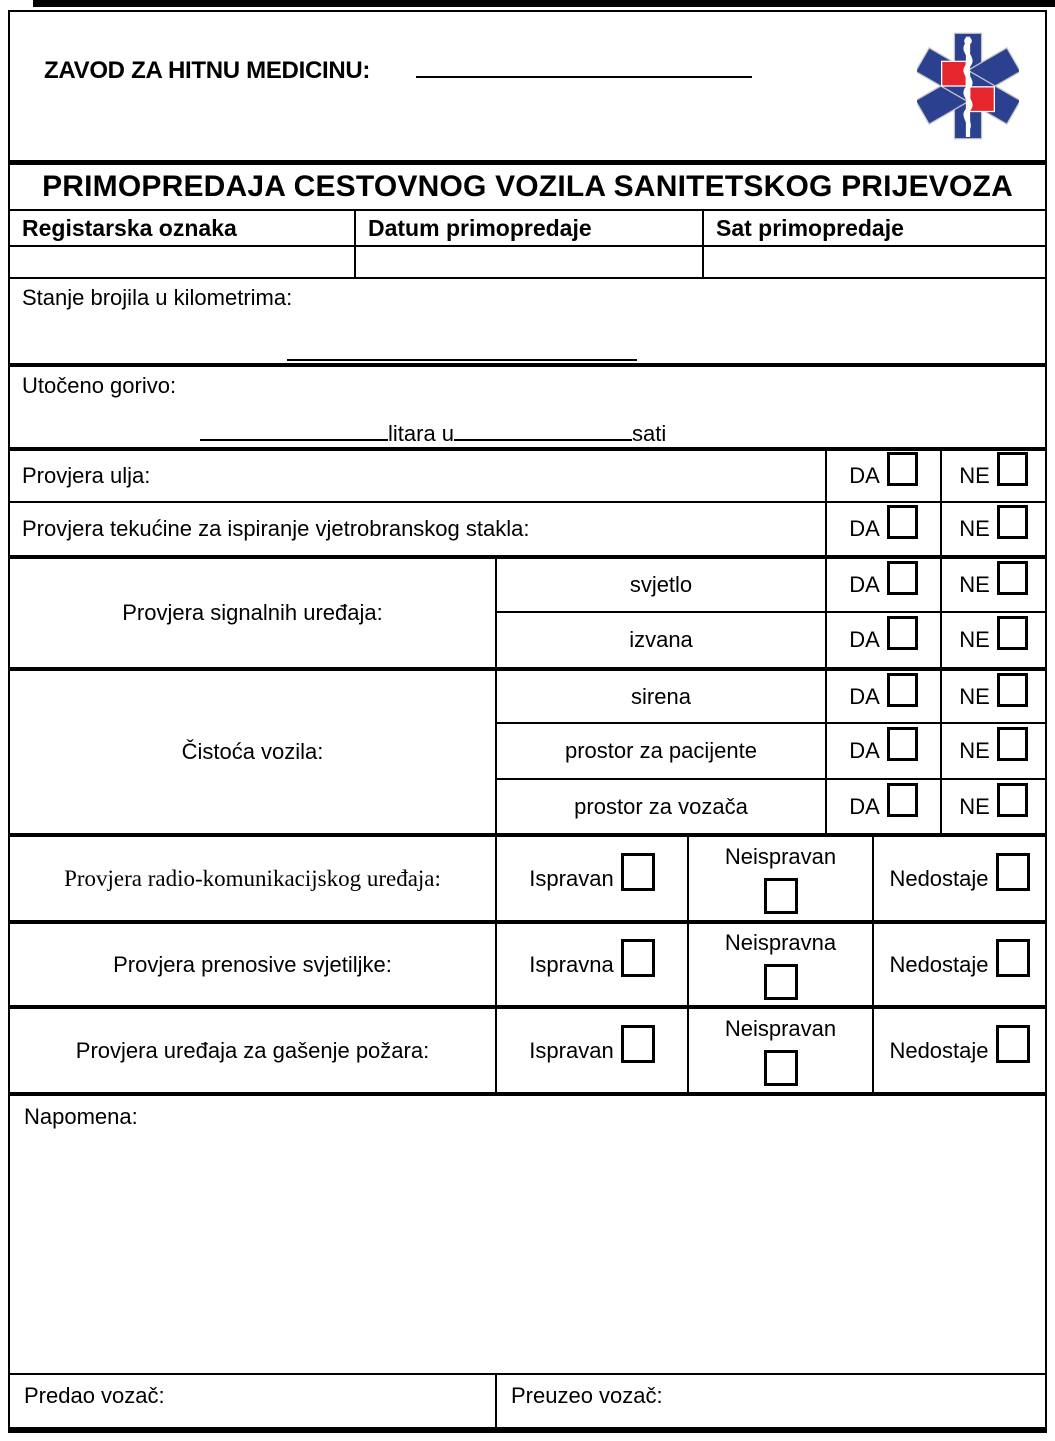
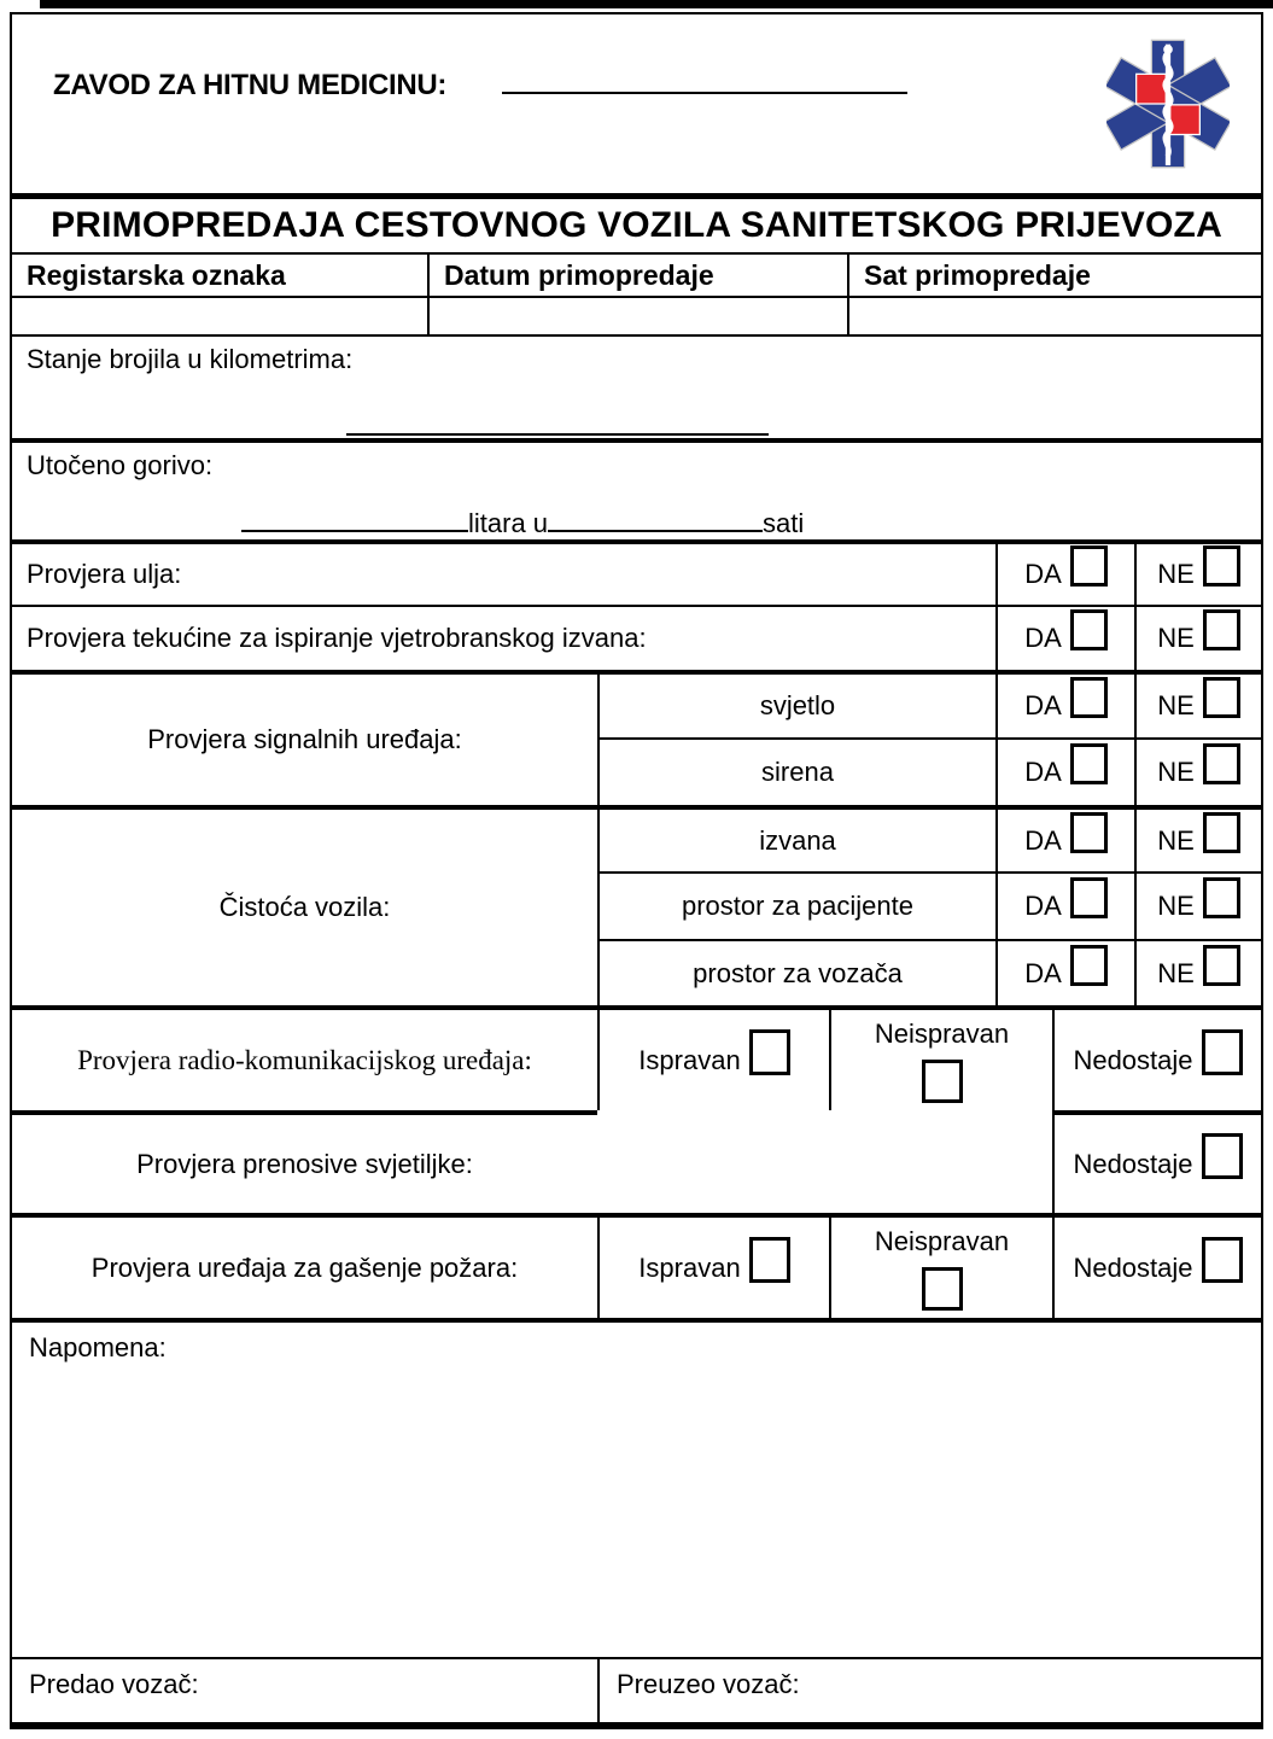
  ZAVOD ZA HITNU MEDICINU:
  PRIMOPREDAJA CESTOVNOG VOZILA SANITETSKOG PRIJEVOZA
  Registarska oznaka
  Datum primopredaje
  Sat primopredaje
  Stanje brojila u kilometrima:
  Utočeno gorivo:
  litara u
  sati
  Provjera ulja:
  DA
  NE
- Provjera tekućine za ispiranje vjetrobranskog stakla:
+ Provjera tekućine za ispiranje vjetrobranskog izvana:
  DA
  NE
  Provjera signalnih uređaja:
  svjetlo
  DA
  NE
- izvana
+ sirena
  DA
  NE
  Čistoća vozila:
- sirena
+ izvana
  DA
  NE
  prostor za pacijente
  DA
  NE
  prostor za vozača
  DA
  NE
  Provjera radio-komunikacijskog uređaja:
  Ispravan
  Neispravan
  Nedostaje
  Provjera prenosive svjetiljke:
- Ispravna
- Neispravna
  Nedostaje
  Provjera uređaja za gašenje požara:
  Ispravan
  Neispravan
  Nedostaje
  Napomena:
  Predao vozač:
  Preuzeo vozač:
